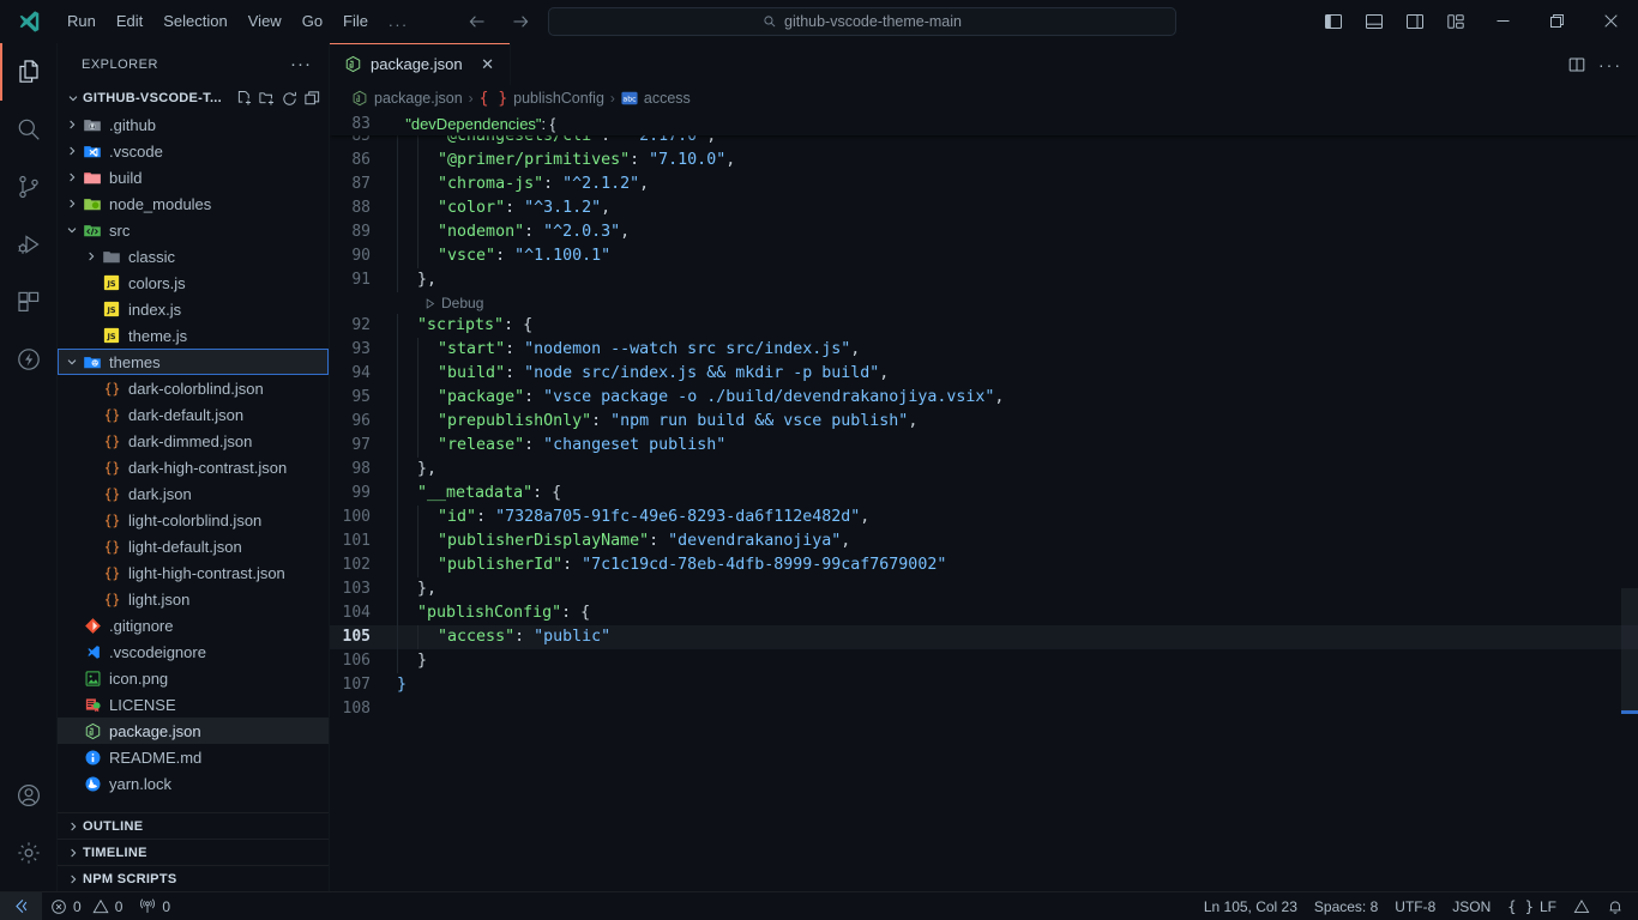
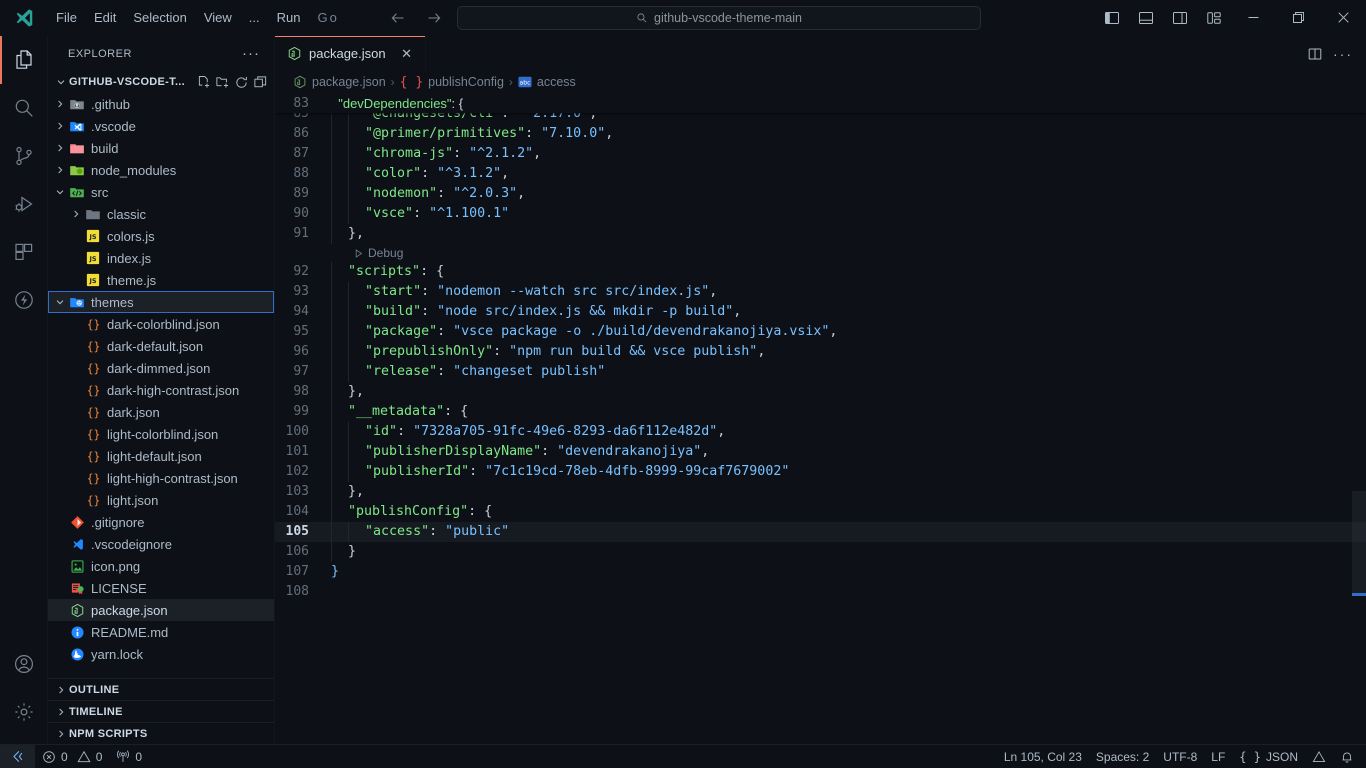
- Run
+ File
  Edit
  Selection
  View
- Go
+ ...
- File
+ Run
- ...
+ Go
  github-vscode-theme-main
  EXPLORER
  ···
  GITHUB-VSCODE-T...
  .github
  .vscode
  build
  node_modules
  src
  classic
  JS
  colors.js
  JS
  index.js
  JS
  theme.js
  themes
  {}
  dark-colorblind.json
  {}
  dark-default.json
  {}
  dark-dimmed.json
  {}
  dark-high-contrast.json
  {}
  dark.json
  {}
  light-colorblind.json
  {}
  light-default.json
  {}
  light-high-contrast.json
  {}
  light.json
  .gitignore
  .vscodeignore
  icon.png
  LICENSE
  package.json
  README.md
  yarn.lock
  OUTLINE
  TIMELINE
  NPM SCRIPTS
  package.json
  ✕
  ···
  package.json
  ›
  { }
  publishConfig
  ›
  access
  85
  "@changesets/cli": "^2.17.0",
  86
  "@primer/primitives": "7.10.0",
  87
  "chroma-js": "^2.1.2",
  88
  "color": "^3.1.2",
  89
  "nodemon": "^2.0.3",
  90
  "vsce": "^1.100.1"
  91
  },
  Debug
  92
  "scripts": {
  93
  "start": "nodemon --watch src src/index.js",
  94
  "build": "node src/index.js && mkdir -p build",
  95
  "package": "vsce package -o ./build/devendrakanojiya.vsix",
  96
  "prepublishOnly": "npm run build && vsce publish",
  97
  "release": "changeset publish"
  98
  },
  99
  "__metadata": {
  100
  "id": "7328a705-91fc-49e6-8293-da6f112e482d",
  101
  "publisherDisplayName": "devendrakanojiya",
  102
  "publisherId": "7c1c19cd-78eb-4dfb-8999-99caf7679002"
  103
  },
  104
  "publishConfig": {
  105
  "access": "public"
  106
  }
  107
  }
  108
  83
  "devDependencies": {
  0
  0
  0
  Ln 105, Col 23
- Spaces: 8
+ Spaces: 2
  UTF-8
- JSON
+ LF
  { }
- LF
+ JSON
